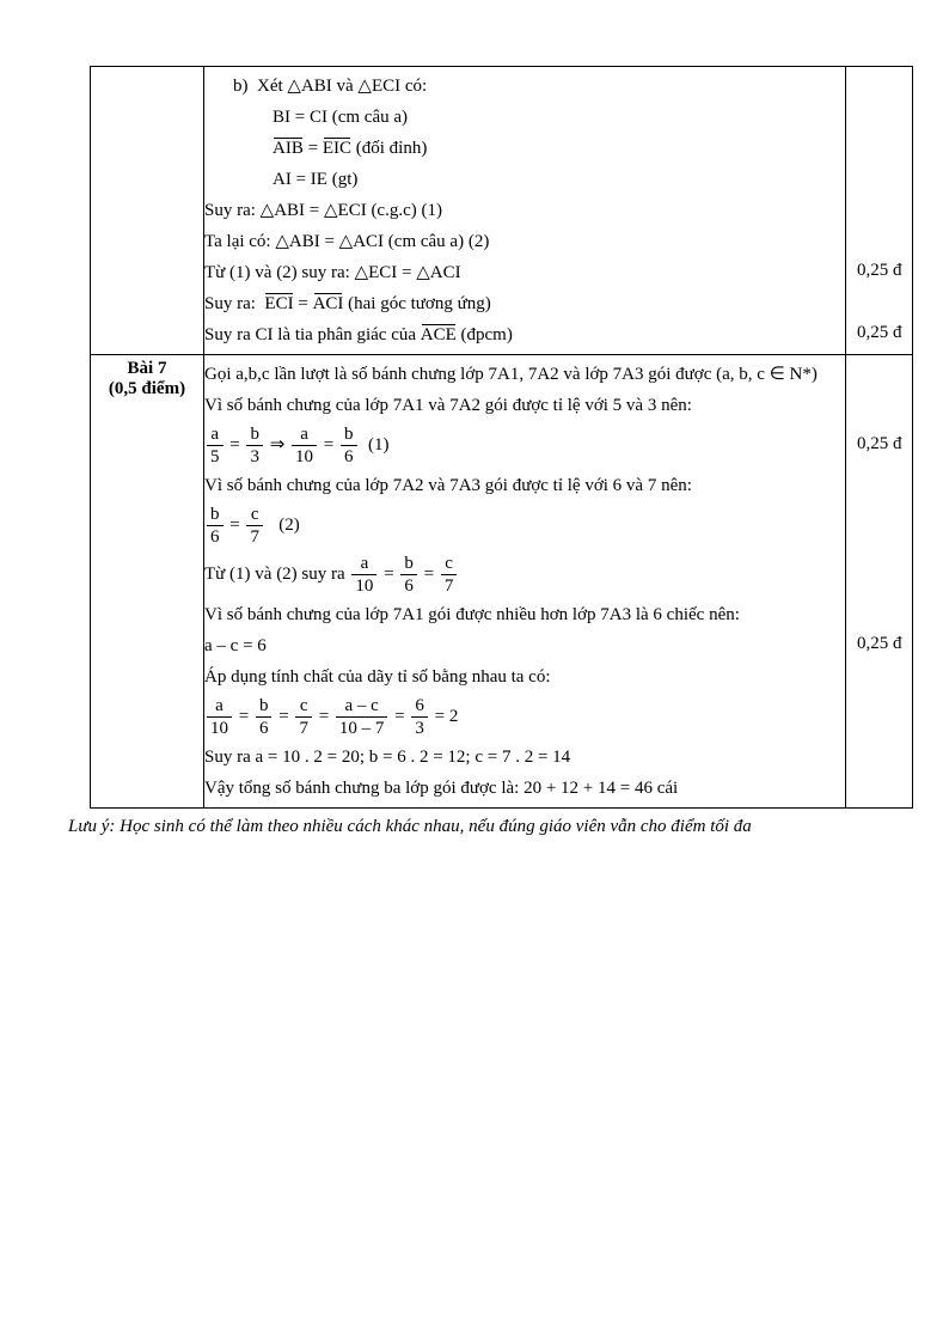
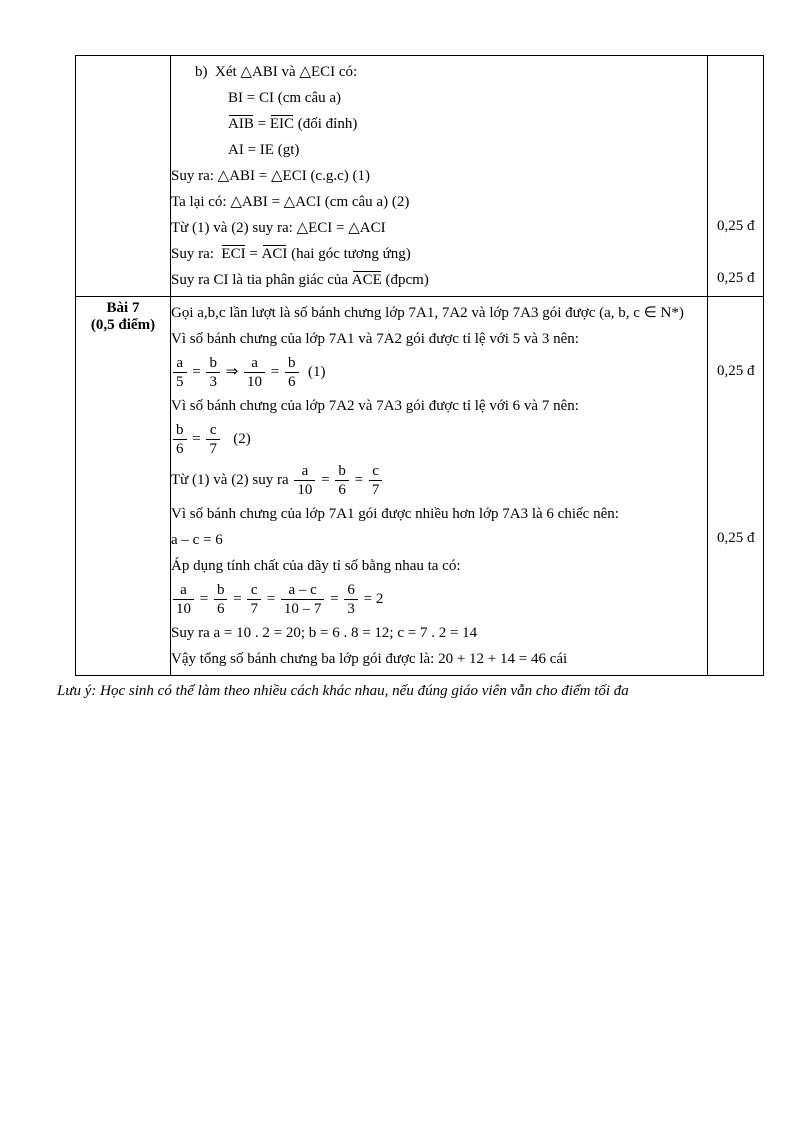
  	b) Xét △ABI và △ECI có:BI = CI (cm câu a)AIB = EIC (đối đỉnh)AI = IE (gt)Suy ra: △ABI = △ECI (c.g.c) (1)Ta lại có: △ABI = △ACI (cm câu a) (2)Từ (1) và (2) suy ra: △ECI = △ACISuy ra: ECI = ACI (hai góc tương ứng)Suy ra CI là tia phân giác của ACE (đpcm)	0,25 đ0,25 đ
- Bài 7(0,5 điểm)	Gọi a,b,c lần lượt là số bánh chưng lớp 7A1, 7A2 và lớp 7A3 gói được (a, b, c ∈ N*)Vì số bánh chưng của lớp 7A1 và 7A2 gói được tỉ lệ với 5 và 3 nên:a5 = b3 ⇒ a10 = b6 (1)Vì số bánh chưng của lớp 7A2 và 7A3 gói được tỉ lệ với 6 và 7 nên:b6 = c7 (2)Từ (1) và (2) suy ra a10 = b6 = c7Vì số bánh chưng của lớp 7A1 gói được nhiều hơn lớp 7A3 là 6 chiếc nên:a – c = 6Áp dụng tính chất của dãy tỉ số bằng nhau ta có:a10 = b6 = c7 = a – c10 – 7 = 63 = 2Suy ra a = 10 . 2 = 20; b = 6 . 2 = 12; c = 7 . 2 = 14Vậy tổng số bánh chưng ba lớp gói được là: 20 + 12 + 14 = 46 cái	0,25 đ0,25 đ
+ Bài 7(0,5 điểm)	Gọi a,b,c lần lượt là số bánh chưng lớp 7A1, 7A2 và lớp 7A3 gói được (a, b, c ∈ N*)Vì số bánh chưng của lớp 7A1 và 7A2 gói được tỉ lệ với 5 và 3 nên:a5 = b3 ⇒ a10 = b6 (1)Vì số bánh chưng của lớp 7A2 và 7A3 gói được tỉ lệ với 6 và 7 nên:b6 = c7 (2)Từ (1) và (2) suy ra a10 = b6 = c7Vì số bánh chưng của lớp 7A1 gói được nhiều hơn lớp 7A3 là 6 chiếc nên:a – c = 6Áp dụng tính chất của dãy tỉ số bằng nhau ta có:a10 = b6 = c7 = a – c10 – 7 = 63 = 2Suy ra a = 10 . 2 = 20; b = 6 . 8 = 12; c = 7 . 2 = 14Vậy tổng số bánh chưng ba lớp gói được là: 20 + 12 + 14 = 46 cái	0,25 đ0,25 đ
  Lưu ý: Học sinh có thể làm theo nhiều cách khác nhau, nếu đúng giáo viên vẫn cho điểm tối đa
